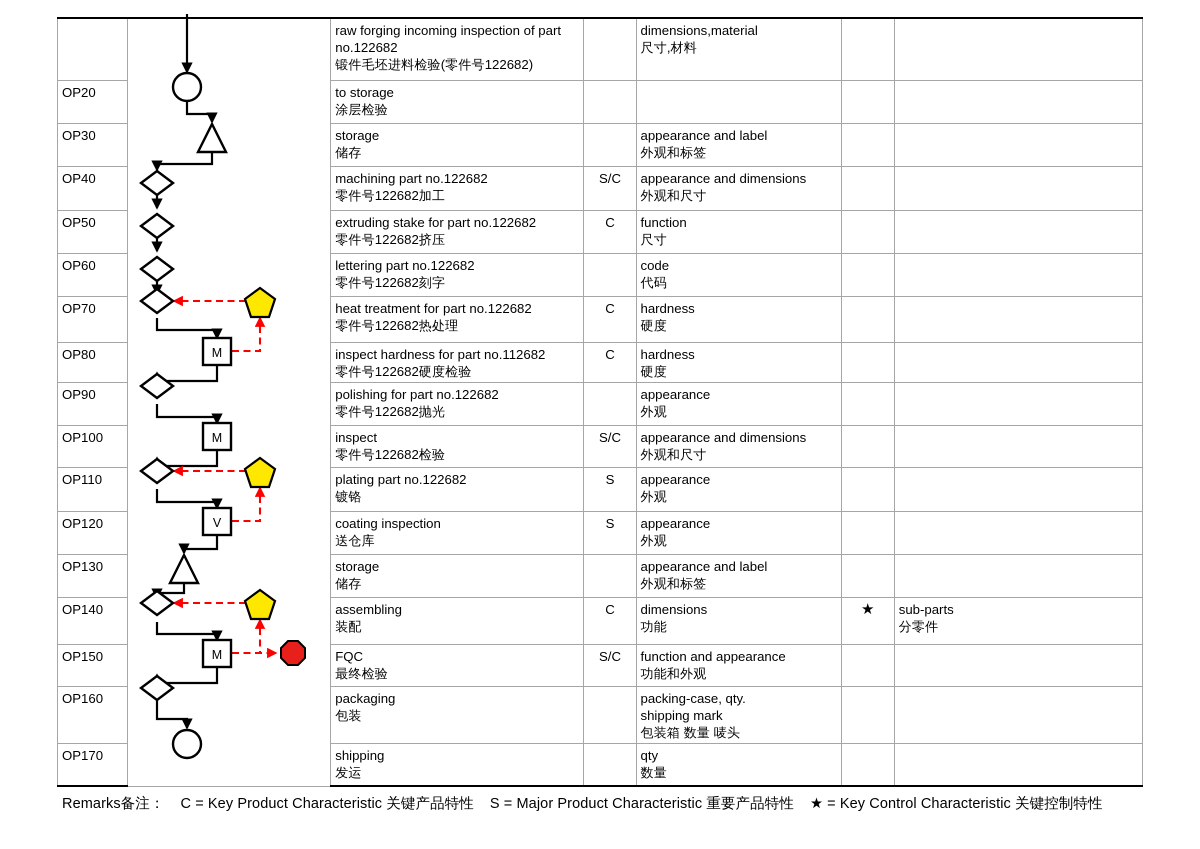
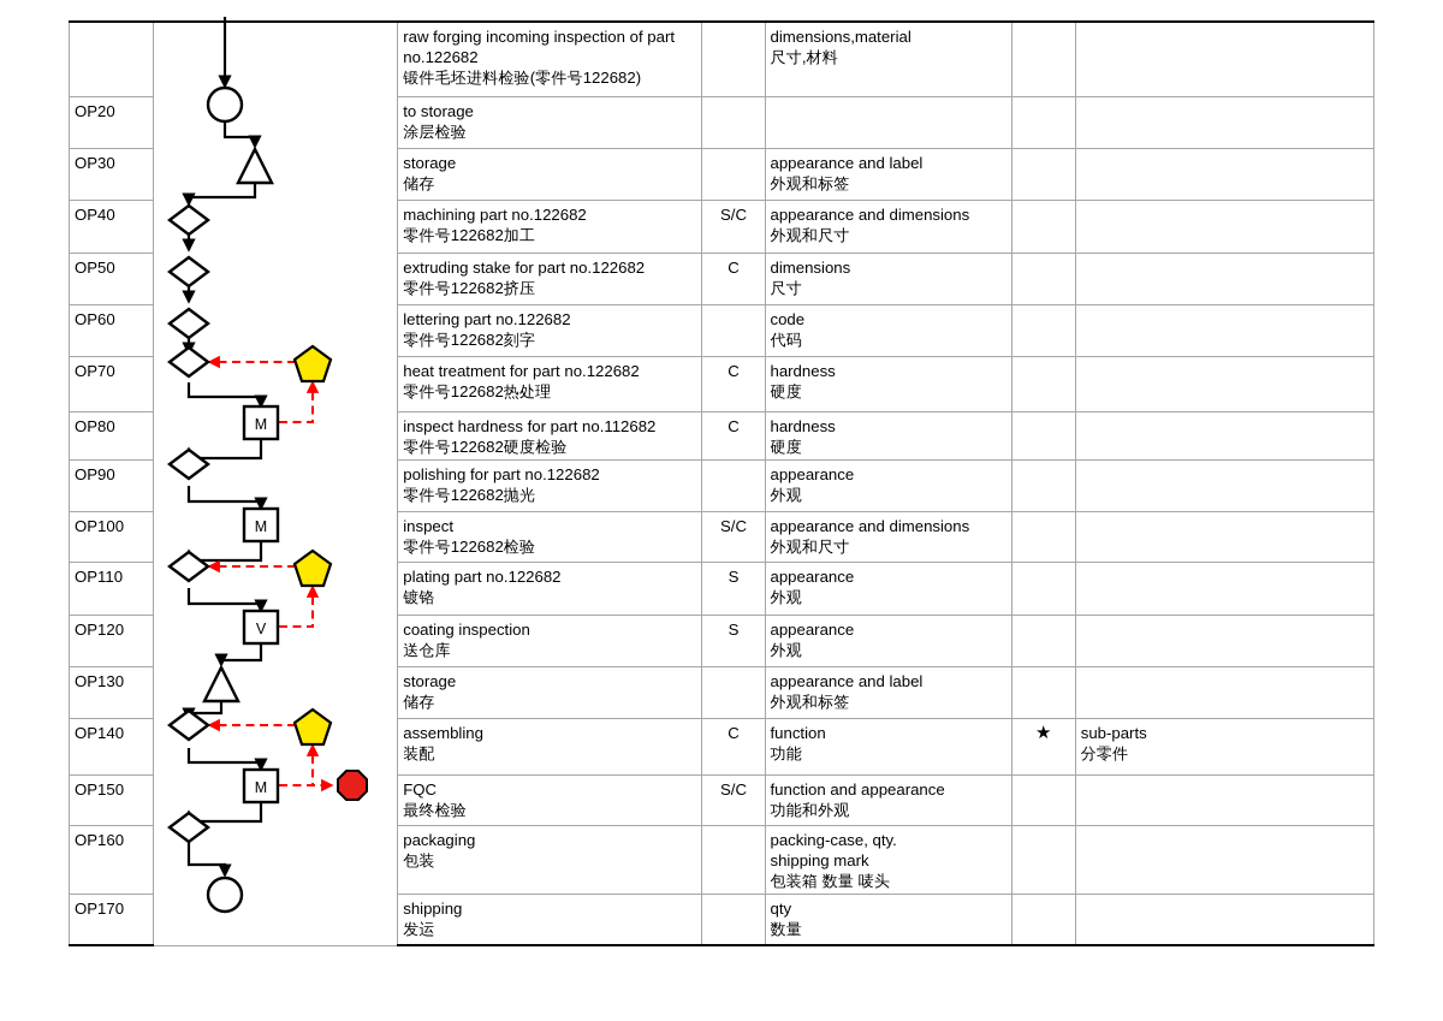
  		raw forging incoming inspection of part no.122682锻件毛坯进料检验(零件号122682)		dimensions,material尺寸,材料
  OP20	to storage涂层检验
  OP30	storage储存		appearance and label外观和标签
  OP40	machining part no.122682零件号122682加工	S/C	appearance and dimensions外观和尺寸
- OP50	extruding stake for part no.122682零件号122682挤压	C	function尺寸
+ OP50	extruding stake for part no.122682零件号122682挤压	C	dimensions尺寸
  OP60	lettering part no.122682零件号122682刻字		code代码
  OP70	heat treatment for part no.122682零件号122682热处理	C	hardness硬度
  OP80	inspect hardness for part no.112682零件号122682硬度检验	C	hardness硬度
  OP90	polishing for part no.122682零件号122682抛光		appearance外观
  OP100	inspect零件号122682检验	S/C	appearance and dimensions外观和尺寸
  OP110	plating part no.122682镀铬	S	appearance外观
  OP120	coating inspection送仓库	S	appearance外观
  OP130	storage储存		appearance and label外观和标签
- OP140	assembling装配	C	dimensions功能	★	sub-parts分零件
+ OP140	assembling装配	C	function功能	★	sub-parts分零件
  OP150	FQC最终检验	S/C	function and appearance功能和外观
  OP160	packaging包装		packing-case, qty.shipping mark包装箱 数量 唛头
  OP170	shipping发运		qty数量
  M
  M
  V
  M
- Remarks备注： C = Key Product Characteristic 关键产品特性 S = Major Product Characteristic 重要产品特性 ★ = Key Control Characteristic 关键控制特性
